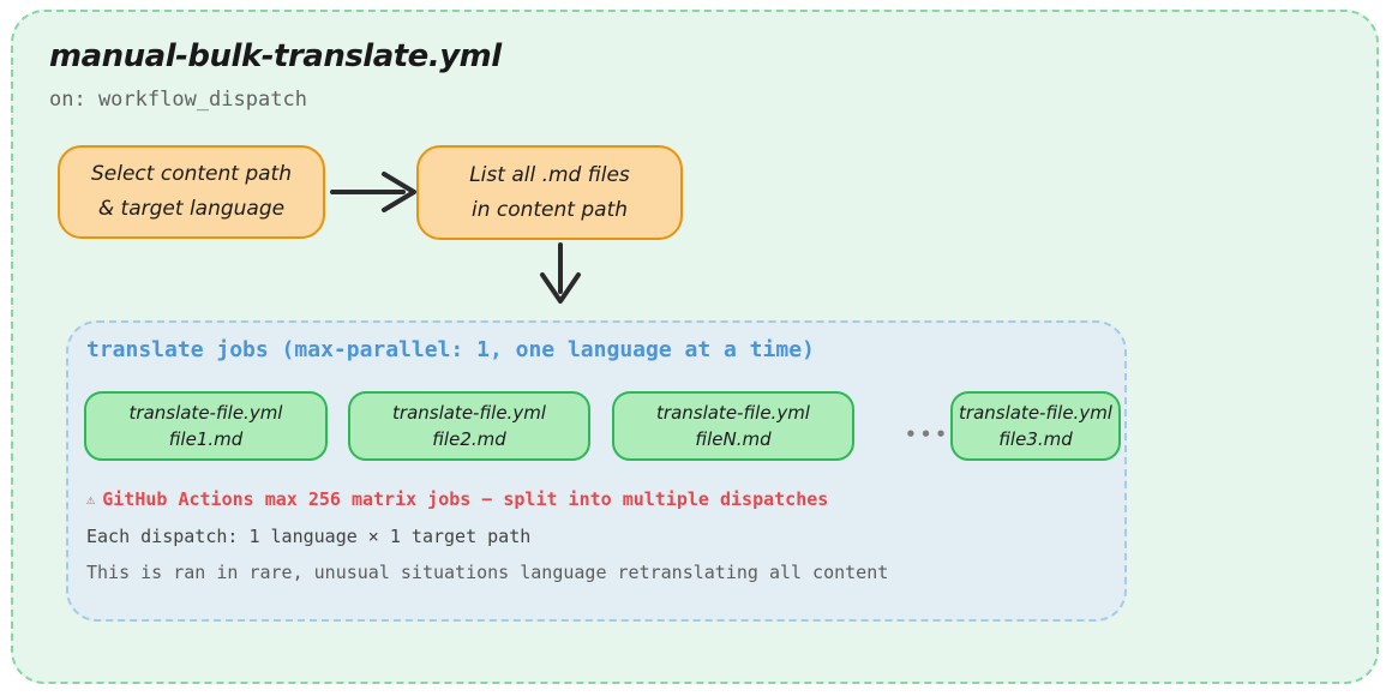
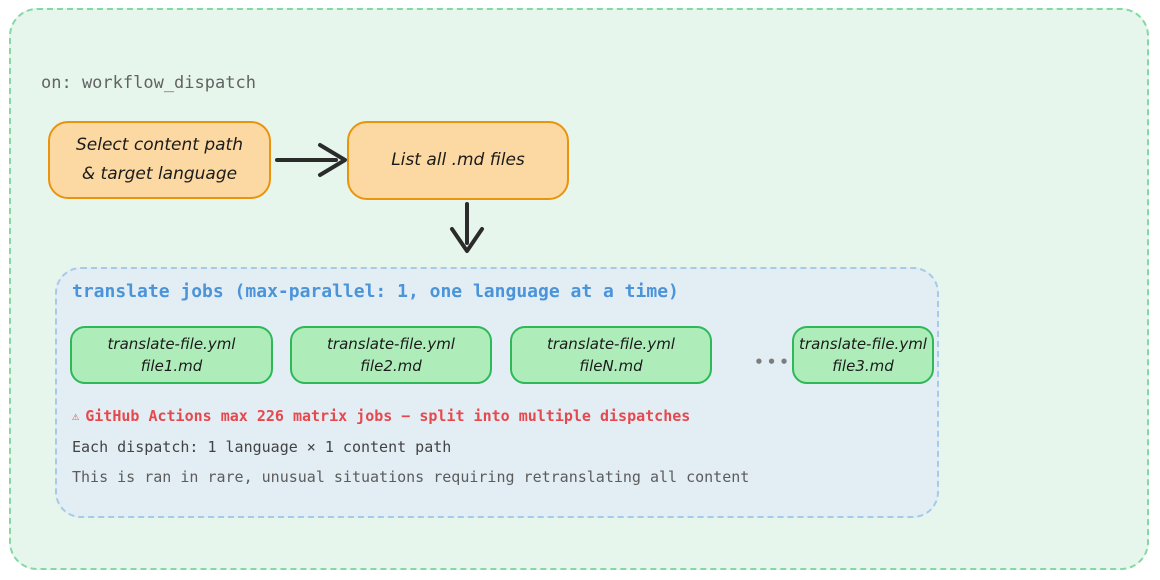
- manual-bulk-translate.yml
  on: workflow_dispatch
  Select content path
  & target language
  List all .md files
- in content path
  translate jobs (max-parallel: 1, one language at a time)
  translate-file.yml
  file1.md
  translate-file.yml
  file2.md
  translate-file.yml
  fileN.md
  •••
  translate-file.yml
  file3.md
- ⚠ GitHub Actions max 256 matrix jobs − split into multiple dispatches
+ ⚠ GitHub Actions max 226 matrix jobs − split into multiple dispatches
- Each dispatch: 1 language × 1 target path
+ Each dispatch: 1 language × 1 content path
- This is ran in rare, unusual situations language retranslating all content
+ This is ran in rare, unusual situations requiring retranslating all content
